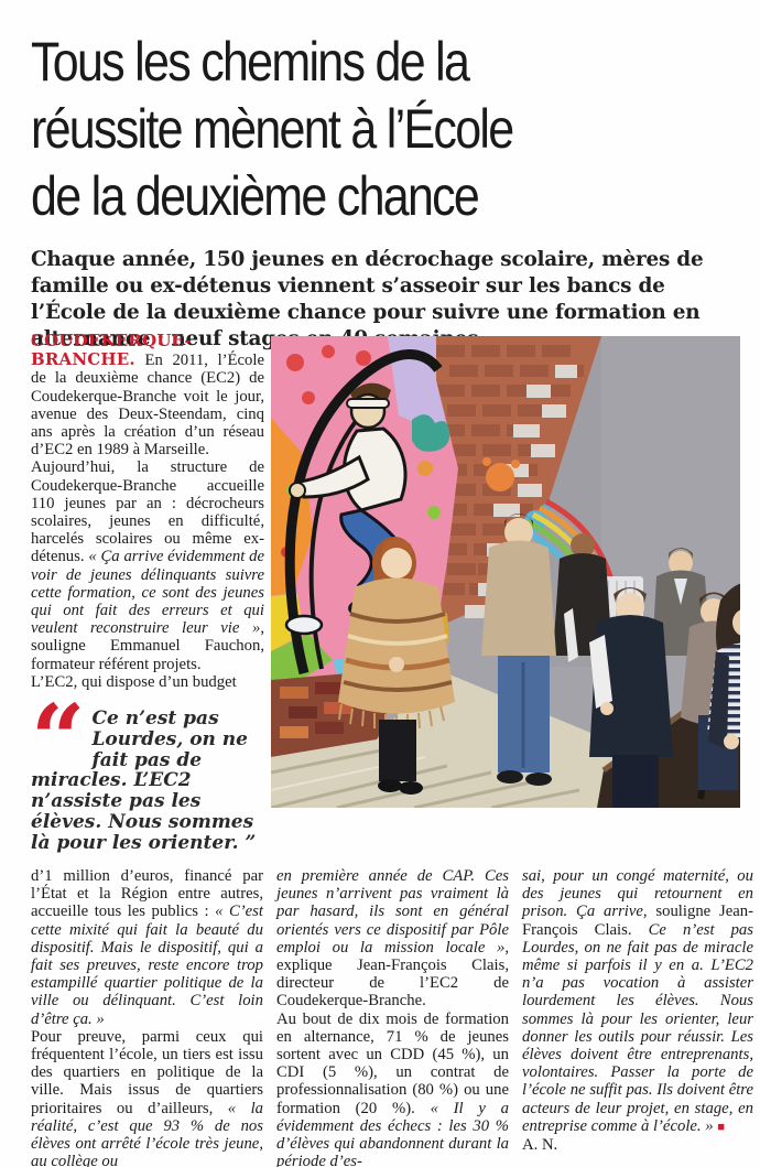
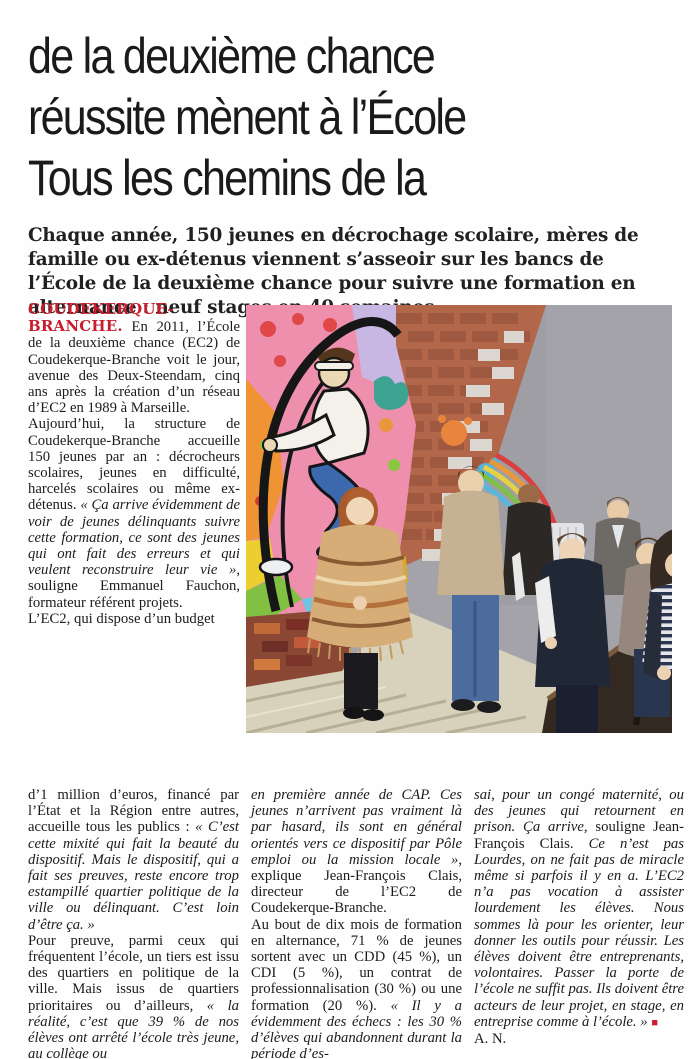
- Tous les chemins de la
+ de la deuxième chance
  réussite mènent à l’École
- de la deuxième chance
+ Tous les chemins de la
  Chaque année, 150 jeunes en décrochage scolaire, mères de famille ou ex-détenus viennent s’asseoir sur les bancs de l’École de la deuxième chance pour suivre une formation en alternance : neuf stag
  COUDEKERQUE-BRANCHE. En 2011, l’École de la deuxième chance (EC2) de Coudekerque-Branche voit le jour, avenue des Deux-Steendam, cinq ans après la création d’un réseau d’EC2 en 1989 à Marseille.
- Aujourd’hui, la structure de Coudekerque-Branche accueille 110 jeunes par an : décrocheurs scolaires, jeunes en difficulté, harcelés scolaires ou même ex-détenus. « Ça arrive évidemment de voir de jeunes délinquants suivre cette formation, ce sont des jeunes qui ont fait des erreurs et qui veulent reconstruire leur vie », souligne Emmanuel Fauchon, formateur référent projets.
+ Aujourd’hui, la structure de Coudekerque-Branche accueille 150 jeunes par an : décrocheurs scolaires, jeunes en difficulté, harcelés scolaires ou même ex-détenus. « Ça arrive évidemment de voir de jeunes délinquants suivre cette formation, ce sont des jeunes qui ont fait des erreurs et qui veulent reconstruire leur vie », souligne Emmanuel Fauchon, formateur référent projets.
  L’EC2, qui dispose d’un budget
- “
- Ce n’est pas Lourdes, on ne fait pas de miracles. L’EC2 n’assiste pas les élèves. Nous sommes là pour les orienter. ”
  d’1 million d’euros, financé par l’État et la Région entre autres, accueille tous les publics : « C’est cette mixité qui fait la beauté du dispositif. Mais le dispositif, qui a fait ses preuves, reste encore trop estampillé quartier politique de la ville ou délinquant. C’est loin d’être ça. »
- Pour preuve, parmi ceux qui fréquentent l’école, un tiers est issu des quartiers en politique de la ville. Mais issus de quartiers prioritaires ou d’ailleurs, « la réalité, c’est que 93 % de nos élèves ont arrêté l’école très jeune, au collège ou
+ Pour preuve, parmi ceux qui fréquentent l’école, un tiers est issu des quartiers en politique de la ville. Mais issus de quartiers prioritaires ou d’ailleurs, « la réalité, c’est que 39 % de nos élèves ont arrêté l’école très jeune, au collège ou
  en première année de CAP. Ces jeunes n’arrivent pas vraiment là par hasard, ils sont en général orientés vers ce dispositif par Pôle emploi ou la mission locale », explique Jean-François Clais, directeur de l’EC2 de Coudekerque-Branche.
- Au bout de dix mois de formation en alternance, 71 % de jeunes sortent avec un CDD (45 %), un CDI (5 %), un contrat de professionnalisation (80 %) ou une formation (20 %). « Il y a évidemment des échecs : les 30 % d’élèves qui abandonnent durant la période d’es-
+ Au bout de dix mois de formation en alternance, 71 % de jeunes sortent avec un CDD (45 %), un CDI (5 %), un contrat de professionnalisation (30 %) ou une formation (20 %). « Il y a évidemment des échecs : les 30 % d’élèves qui abandonnent durant la période d’es-
  sai, pour un congé maternité, ou des jeunes qui retournent en prison. Ça arrive, souligne Jean-François Clais. Ce n’est pas Lourdes, on ne fait pas de miracle même si parfois il y en a. L’EC2 n’a pas vocation à assister lourdement les élèves. Nous sommes là pour les orienter, leur donner les outils pour réussir. Les élèves doivent être entreprenants, volontaires. Passer la porte de l’école ne suffit pas. Ils doivent être acteurs de leur projet, en stage, en entreprise comme à l’école. » ■
  A. N.
